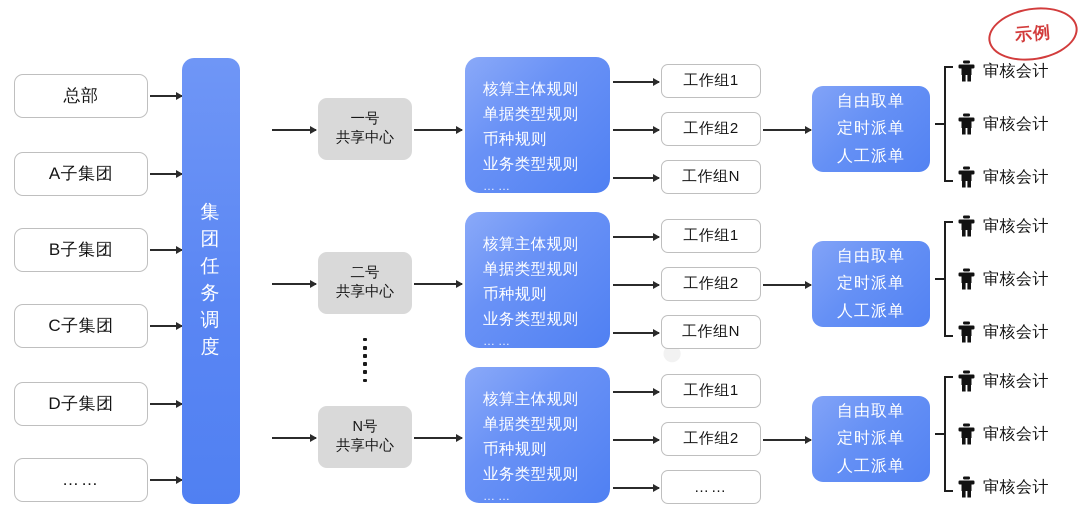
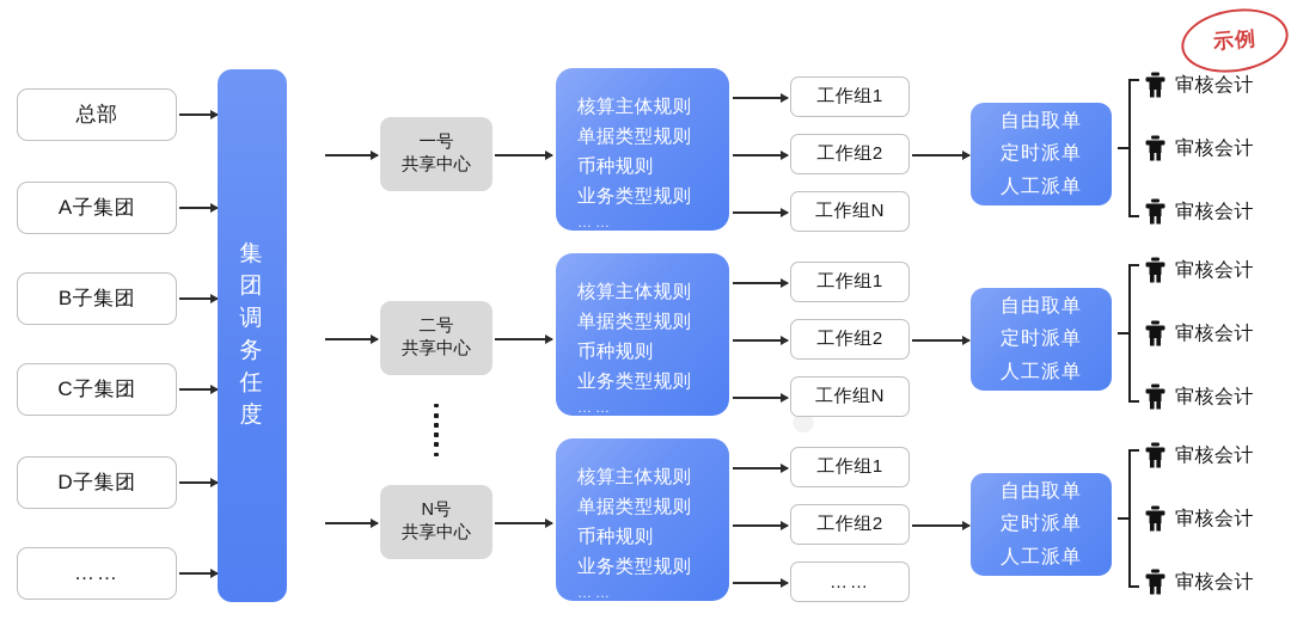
  ●
  总部
  A子集团
  B子集团
  C子集团
  D子集团
  ……
  集
  团
- 任
+ 调
  务
- 调
+ 任
  度
  一号
  共享中心
  核算主体规则
  单据类型规则
  币种规则
  业务类型规则
  ……
  工作组1
  工作组2
  工作组N
  自由取单
  定时派单
  人工派单
  审核会计
  审核会计
  审核会计
  二号
  共享中心
  核算主体规则
  单据类型规则
  币种规则
  业务类型规则
  ……
  工作组1
  工作组2
  工作组N
  自由取单
  定时派单
  人工派单
  审核会计
  审核会计
  审核会计
  N号
  共享中心
  核算主体规则
  单据类型规则
  币种规则
  业务类型规则
  ……
  工作组1
  工作组2
  ……
  自由取单
  定时派单
  人工派单
  审核会计
  审核会计
  审核会计
